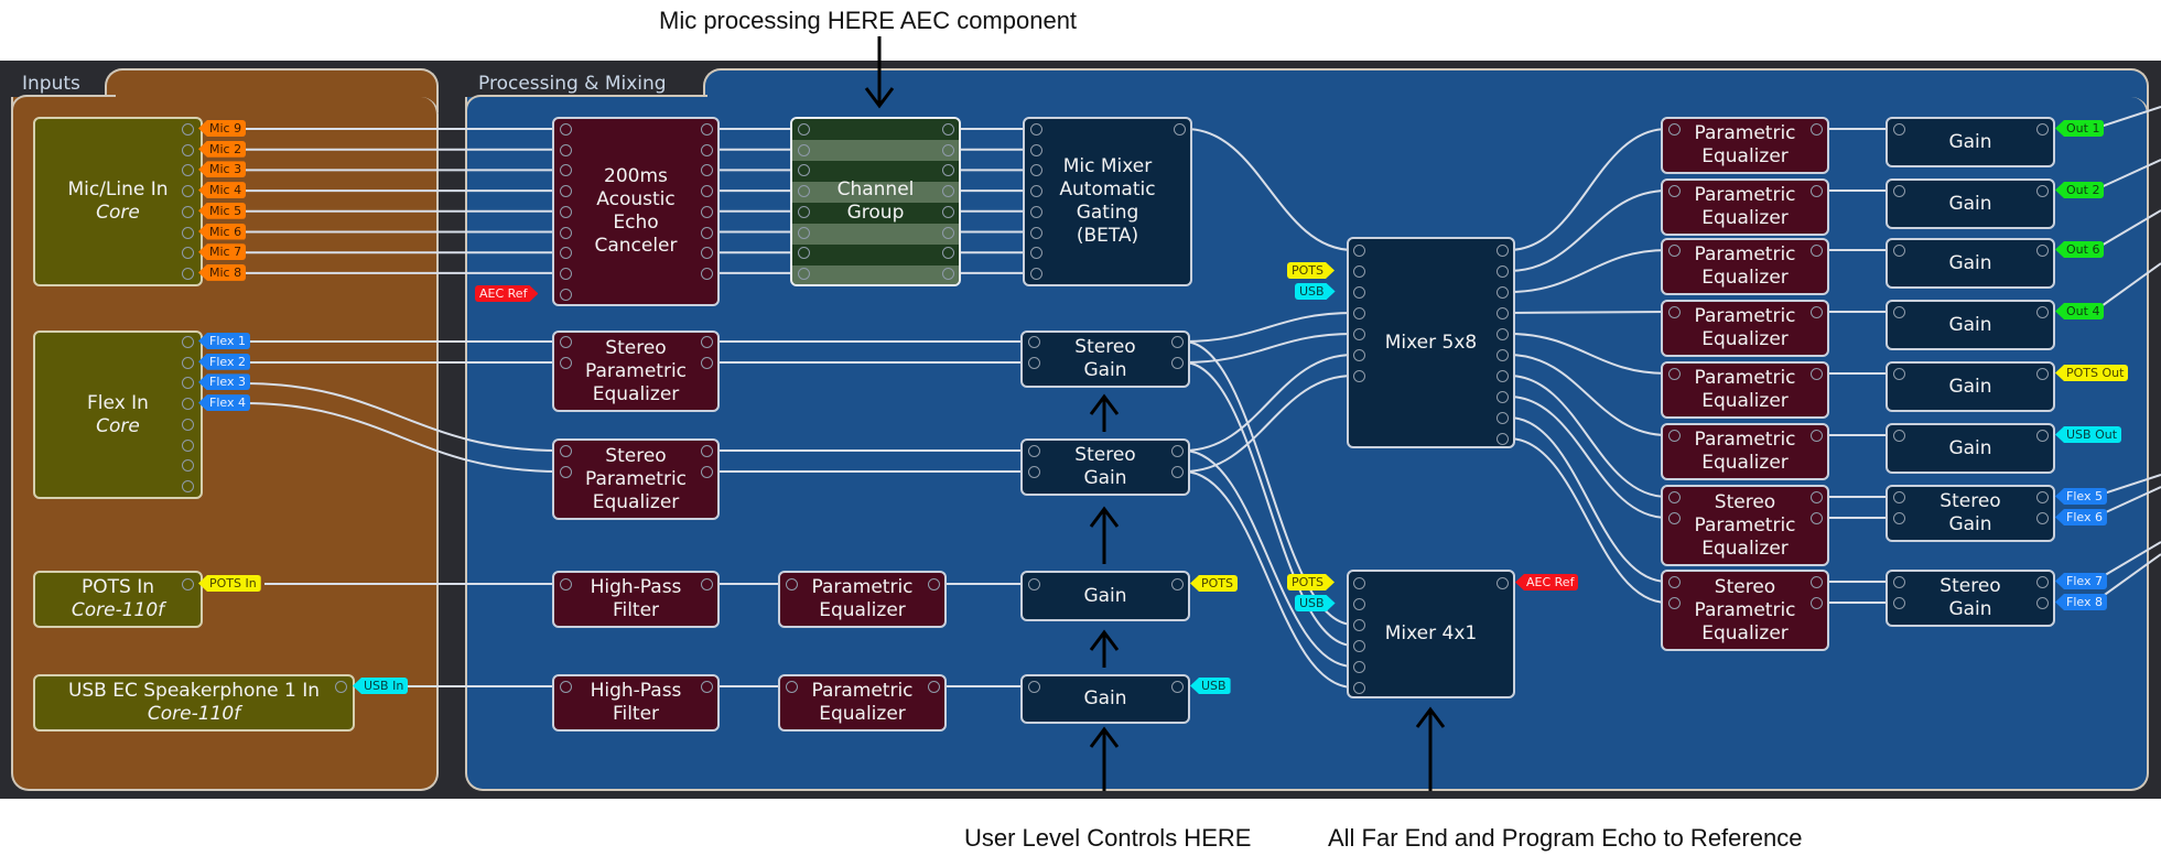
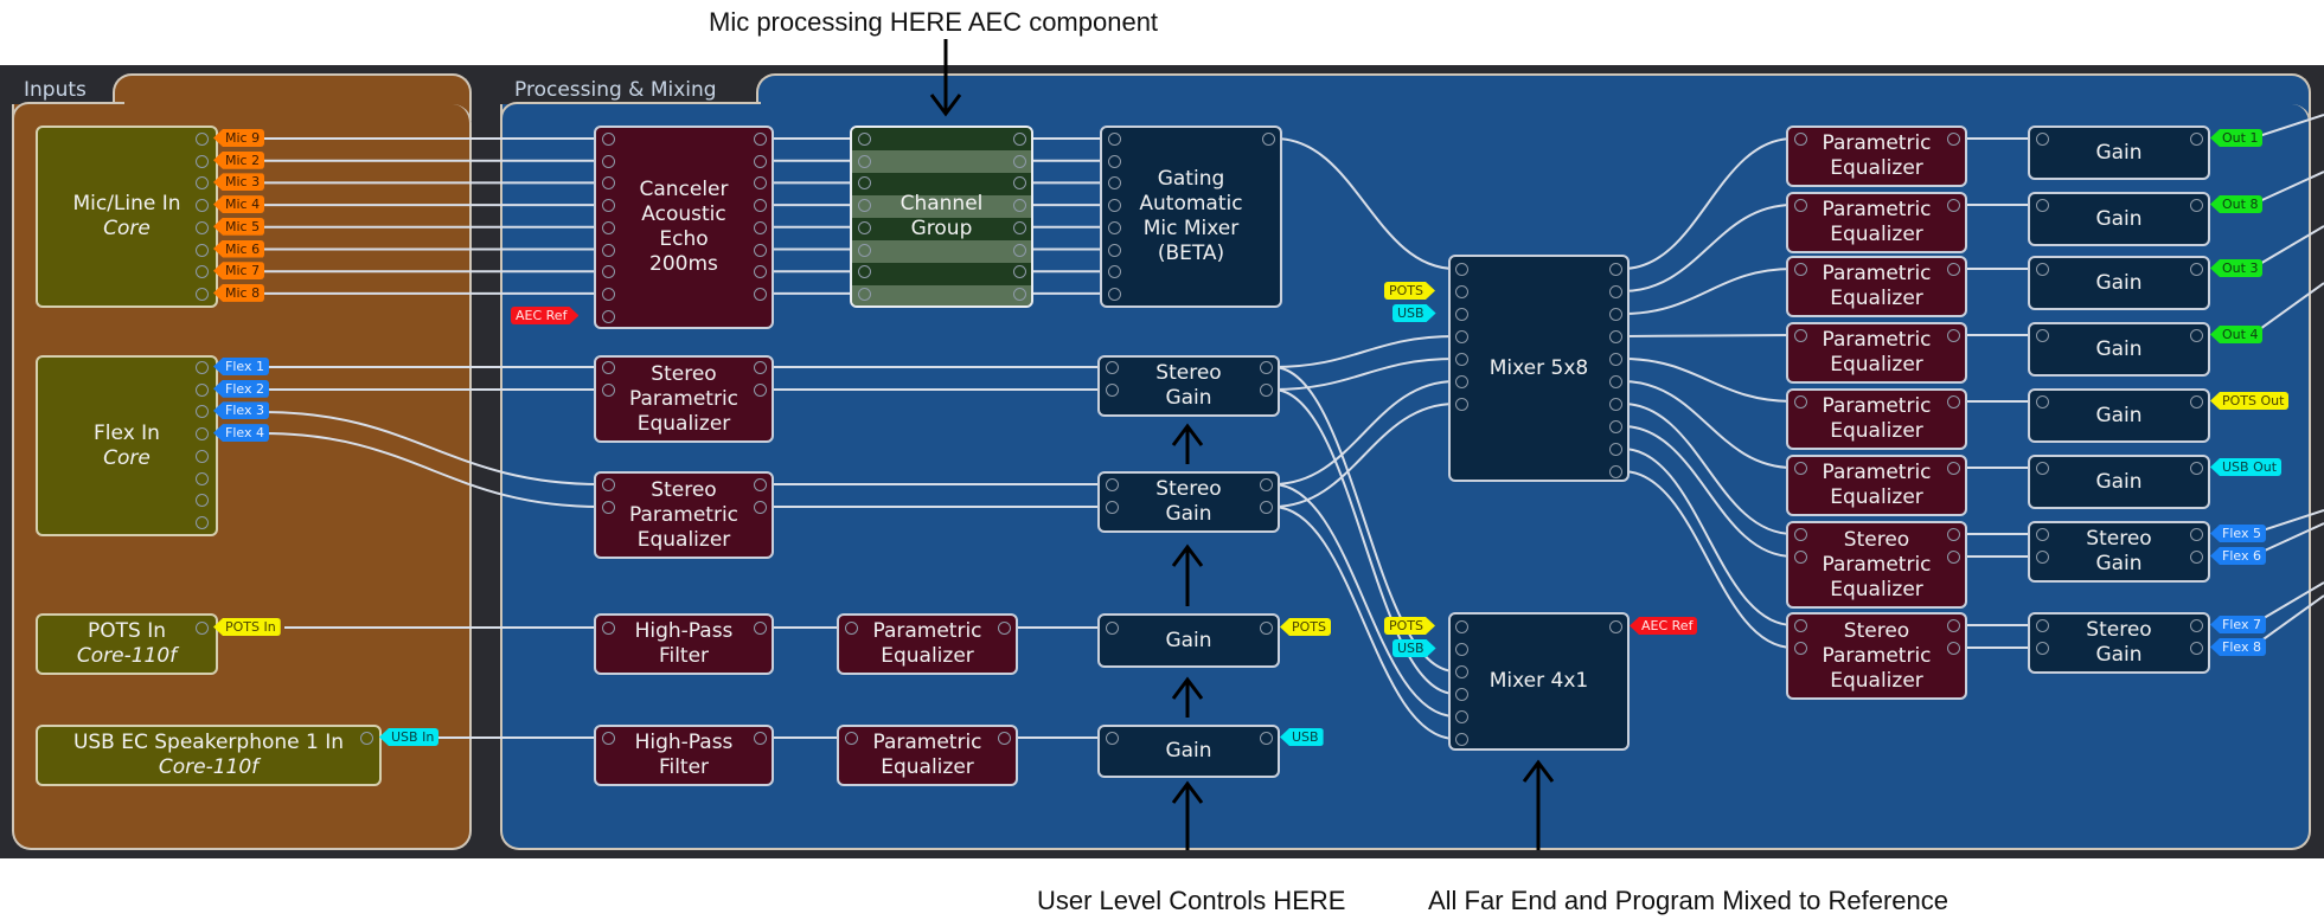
  Mic processing HERE AEC component
  User Level Controls HERE
- All Far End and Program Echo to Reference
+ All Far End and Program Mixed to Reference
  Inputs
  Processing & Mixing
  Mic/Line In
  Core
  Mic 9
  Mic 2
  Mic 3
  Mic 4
  Mic 5
  Mic 6
  Mic 7
  Mic 8
  Flex In
  Core
  Flex 1
  Flex 2
  Flex 3
  Flex 4
  POTS In
  Core-110f
  POTS In
  USB EC Speakerphone 1 In
  Core-110f
  USB In
- 200ms
+ Canceler
  Acoustic
  Echo
- Canceler
+ 200ms
  AEC Ref
  Channel
  Group
- Mic Mixer
+ Gating
  Automatic
- Gating
+ Mic Mixer
  (BETA)
  Stereo
  Parametric
  Equalizer
  Stereo
  Parametric
  Equalizer
  High-Pass
  Filter
  Parametric
  Equalizer
  High-Pass
  Filter
  Parametric
  Equalizer
  Stereo
  Gain
  Stereo
  Gain
  Gain
  POTS
  Gain
  USB
  Mixer 5x8
  POTS
  USB
  Mixer 4x1
  POTS
  USB
  AEC Ref
  Parametric
  Equalizer
  Gain
  Out 1
  Parametric
  Equalizer
  Gain
- Out 2
+ Out 8
  Parametric
  Equalizer
  Gain
- Out 6
+ Out 3
  Parametric
  Equalizer
  Gain
  Out 4
  Parametric
  Equalizer
  Gain
  POTS Out
  Parametric
  Equalizer
  Gain
  USB Out
  Stereo
  Parametric
  Equalizer
  Stereo
  Gain
  Flex 5
  Flex 6
  Stereo
  Parametric
  Equalizer
  Stereo
  Gain
  Flex 7
  Flex 8
